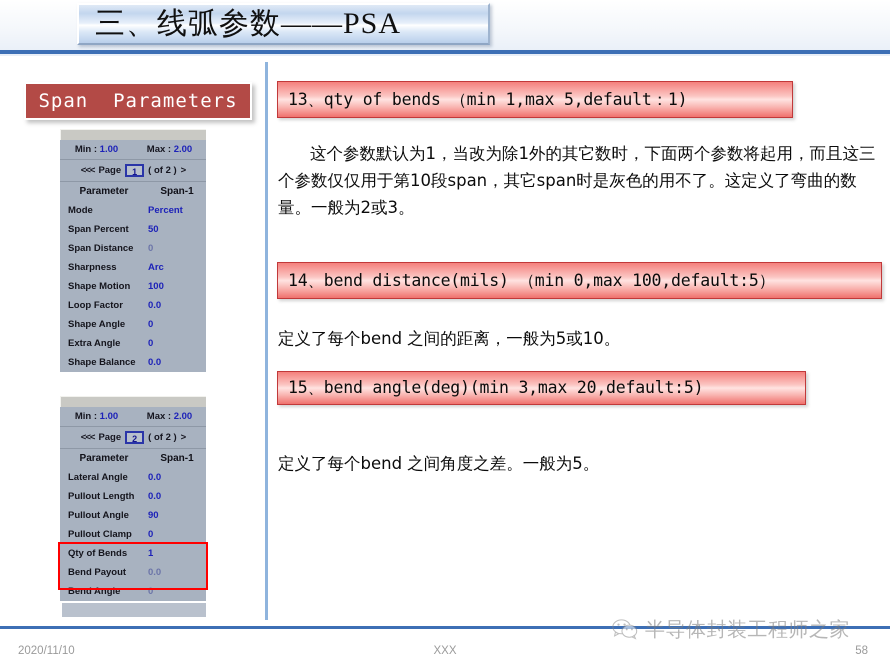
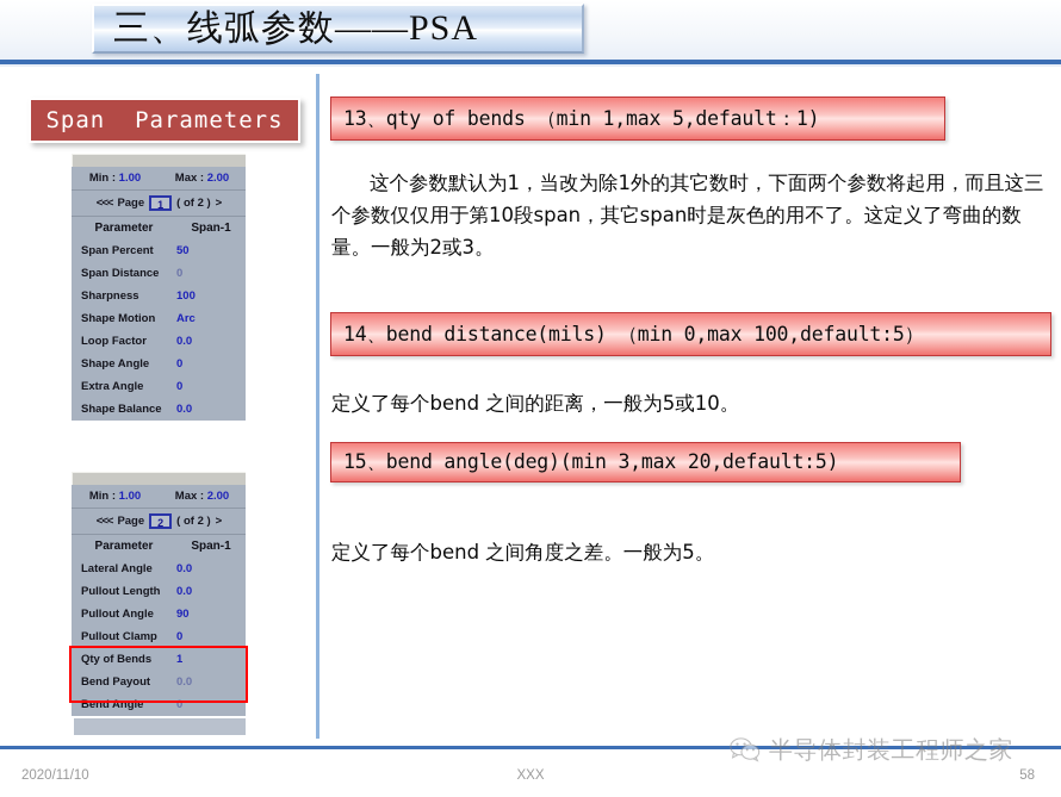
  三、线弧参数——PSA
  Span Parameters
  Min : 1.00
  Max : 2.00
  <<<
  Page
  1
  ( of 2 )
  >
  Parameter
  Span-1
- Mode
- Percent
  Span Percent
  50
  Span Distance
  0
  Sharpness
- Arc
+ 100
  Shape Motion
- 100
+ Arc
  Loop Factor
  0.0
  Shape Angle
  0
  Extra Angle
  0
  Shape Balance
  0.0
  Min : 1.00
  Max : 2.00
  <<<
  Page
  2
  ( of 2 )
  >
  Parameter
  Span-1
  Lateral Angle
  0.0
  Pullout Length
  0.0
  Pullout Angle
  90
  Pullout Clamp
  0
  Qty of Bends
  1
  Bend Payout
  0.0
  Bend Angle
  0
  13、qty of bends （min 1,max 5,default：1)
  这个参数默认为1，当改为除1外的其它数时，下面两个参数将起用，而且这三个参数仅仅用于第10段span，其它span时是灰色的用不了。这定义了弯曲的数量。一般为2或3。
  14、bend distance(mils) （min 0,max 100,default:5）
  定义了每个bend 之间的距离，一般为5或10。
  15、bend angle(deg)(min 3,max 20,default:5)
  定义了每个bend 之间角度之差。一般为5。
  2020/11/10
  XXX
  58
  半导体封装工程师之家
